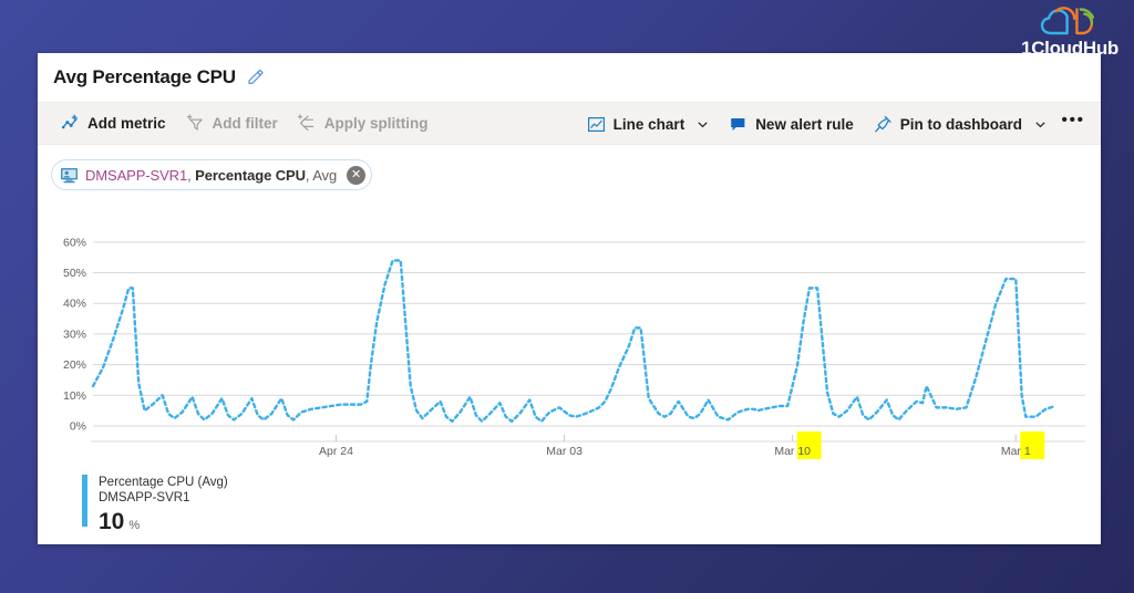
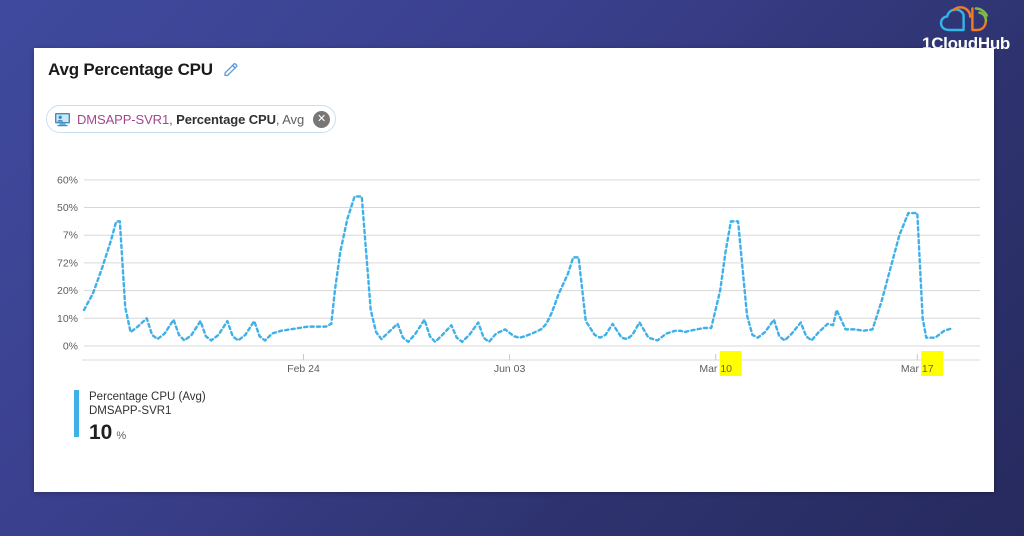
  1CloudHub
  Avg Percentage CPU
- Add metric
- Add filter
- Apply splitting
- Line chart
- New alert rule
- Pin to dashboard
- •••
  DMSAPP-SVR1, Percentage CPU, Avg
  ✕
  0%
  10%
  20%
- 30%
+ 72%
- 40%
+ 7%
  50%
  60%
- Apr 24
+ Feb 24
- Mar 03
+ Jun 03
  Mar 10
- Mar 1
+ Mar 17
  Percentage CPU (Avg)
  DMSAPP-SVR1
  10
  %
